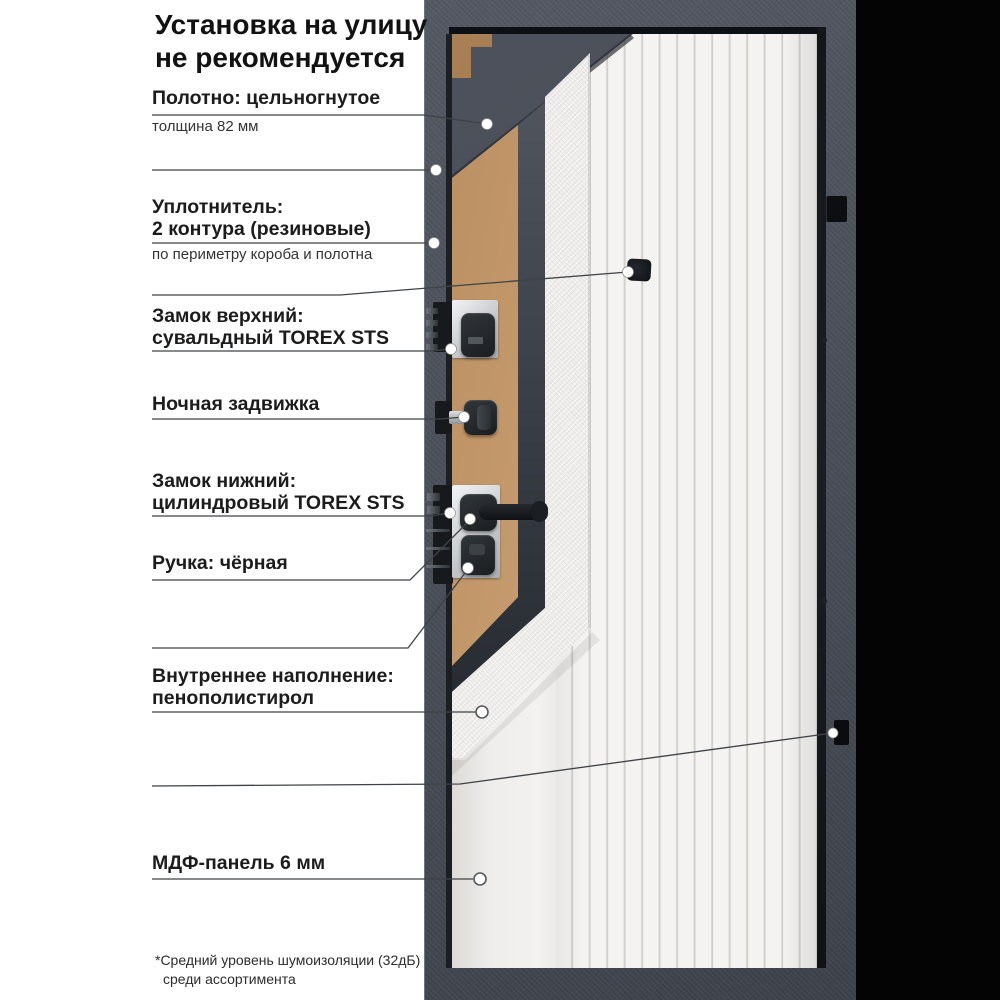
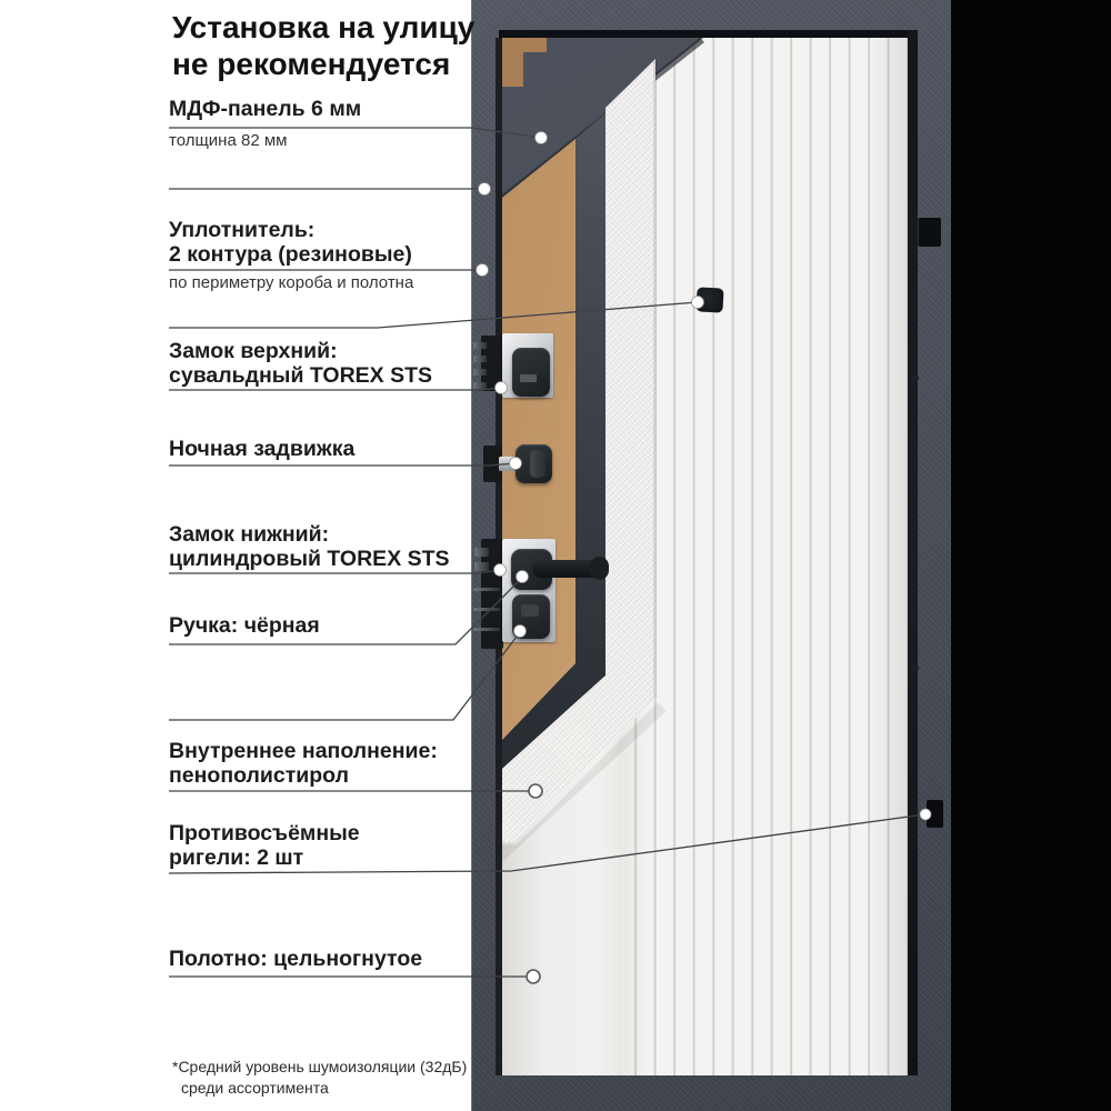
  Установка на улицу
  не рекомендуется
- Полотно: цельногнутое
+ МДФ-панель 6 мм
  толщина 82 мм
  Уплотнитель:
  2 контура (резиновые)
  по периметру короба и полотна
  Замок верхний:
  сувальдный TOREX STS
  Ночная задвижка
  Замок нижний:
  цилиндровый TOREX STS
  Ручка: чёрная
  Внутреннее наполнение:
  пенополистирол
+ Противосъёмные
+ ригели: 2 шт
- МДФ-панель 6 мм
+ Полотно: цельногнутое
  *Средний уровень шумоизоляции (32дБ)
  среди ассортимента
